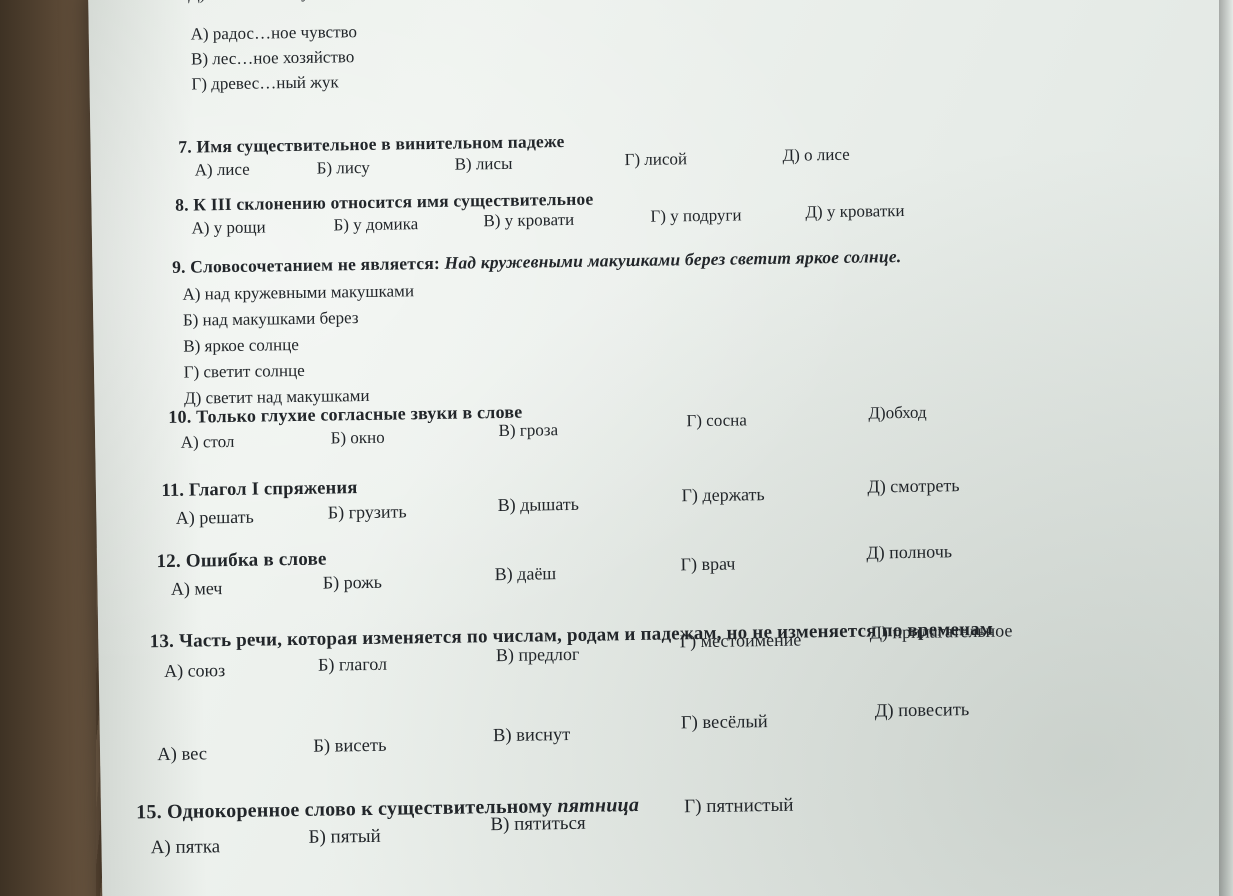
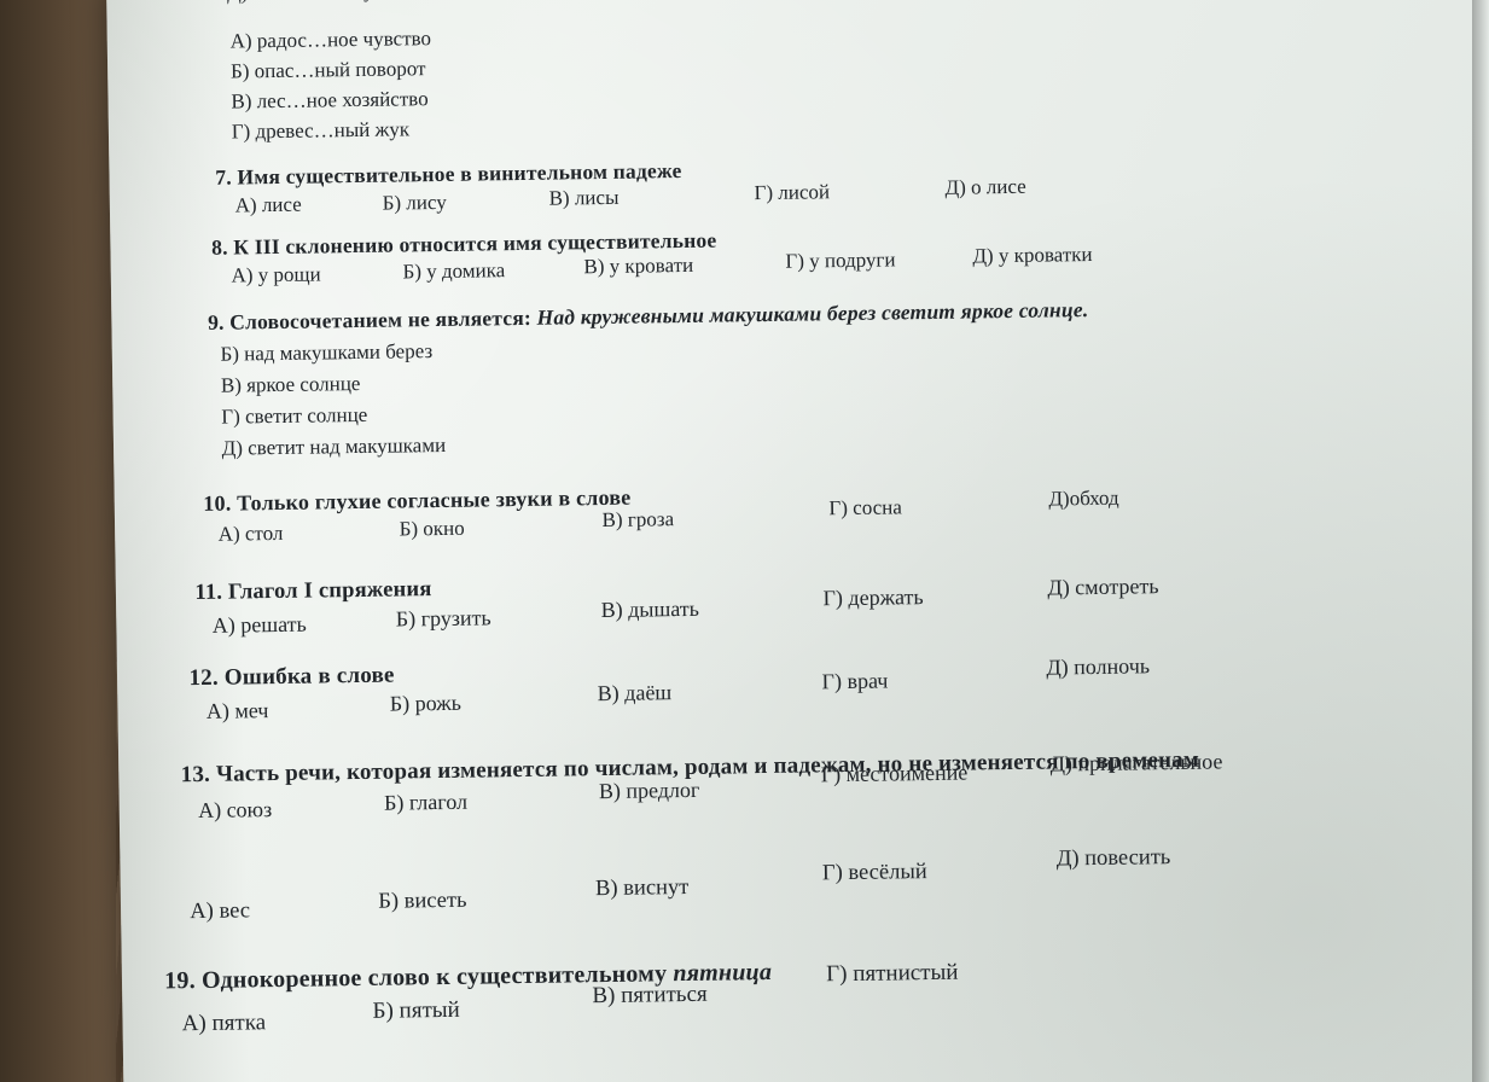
  А) радос…ное чувство
+ Б) опас…ный поворот
  В) лес…ное хозяйство
  Г) древес…ный жук
  7. Имя существительное в винительном падеже
  А) лисе
  Б) лису
  В) лисы
  Г) лисой
  Д) о лисе
  8. К III склонению относится имя существительное
  А) у рощи
  Б) у домика
  В) у кровати
  Г) у подруги
  Д) у кроватки
  9. Словосочетанием не является: Над кружевными макушками берез светит яркое солнце.
- А) над кружевными макушками
  Б) над макушками берез
  В) яркое солнце
  Г) светит солнце
  Д) светит над макушками
  10. Только глухие согласные звуки в слове
  А) стол
  Б) окно
  В) гроза
  Г) сосна
  Д)обход
  11. Глагол I спряжения
  А) решать
  Б) грузить
  В) дышать
  Г) держать
  Д) смотреть
  12. Ошибка в слове
  А) меч
  Б) рожь
  В) даёш
  Г) врач
  Д) полночь
  13. Часть речи, которая изменяется по числам, родам и падежам, но не изменяется по временам
  А) союз
  Б) глагол
  В) предлог
  Г) местоимение
  Д) прилагательное
  А) вес
  Б) висеть
  В) виснут
  Г) весёлый
  Д) повесить
- 15. Однокоренное слово к существительному пятница
+ 19. Однокоренное слово к существительному пятница
  А) пятка
  Б) пятый
  В) пятиться
  Г) пятнистый
